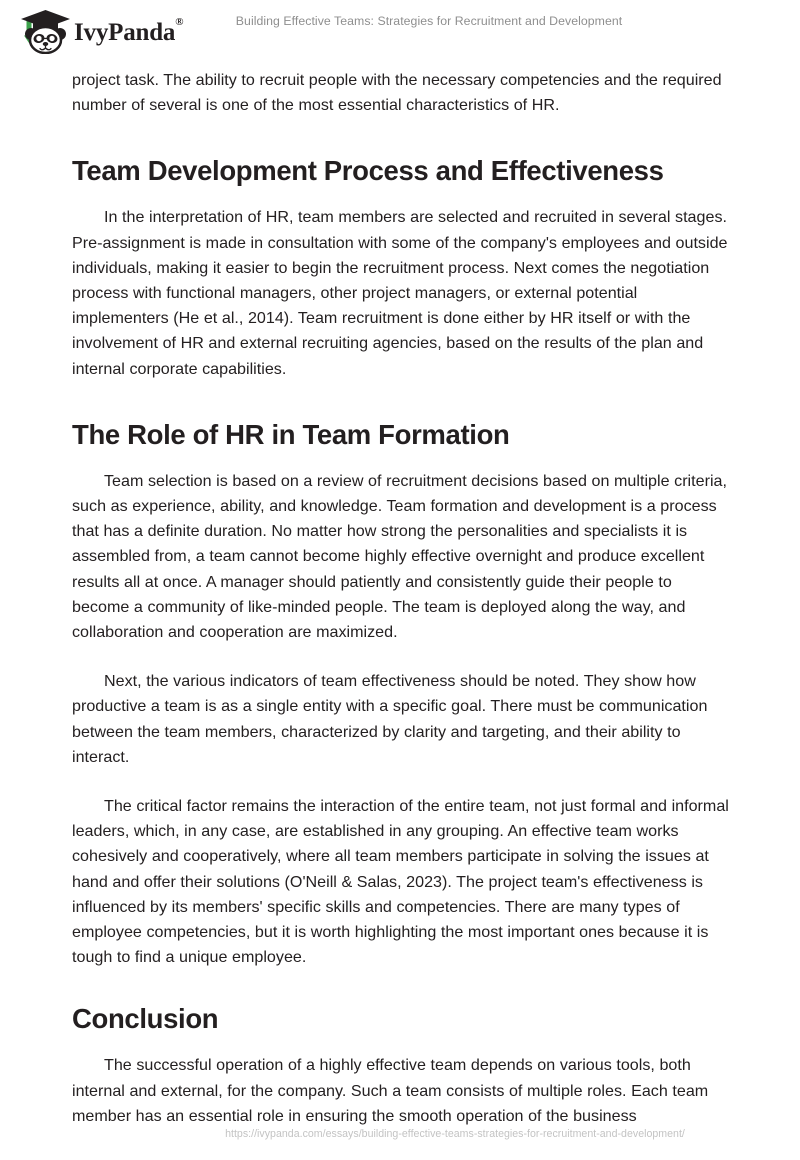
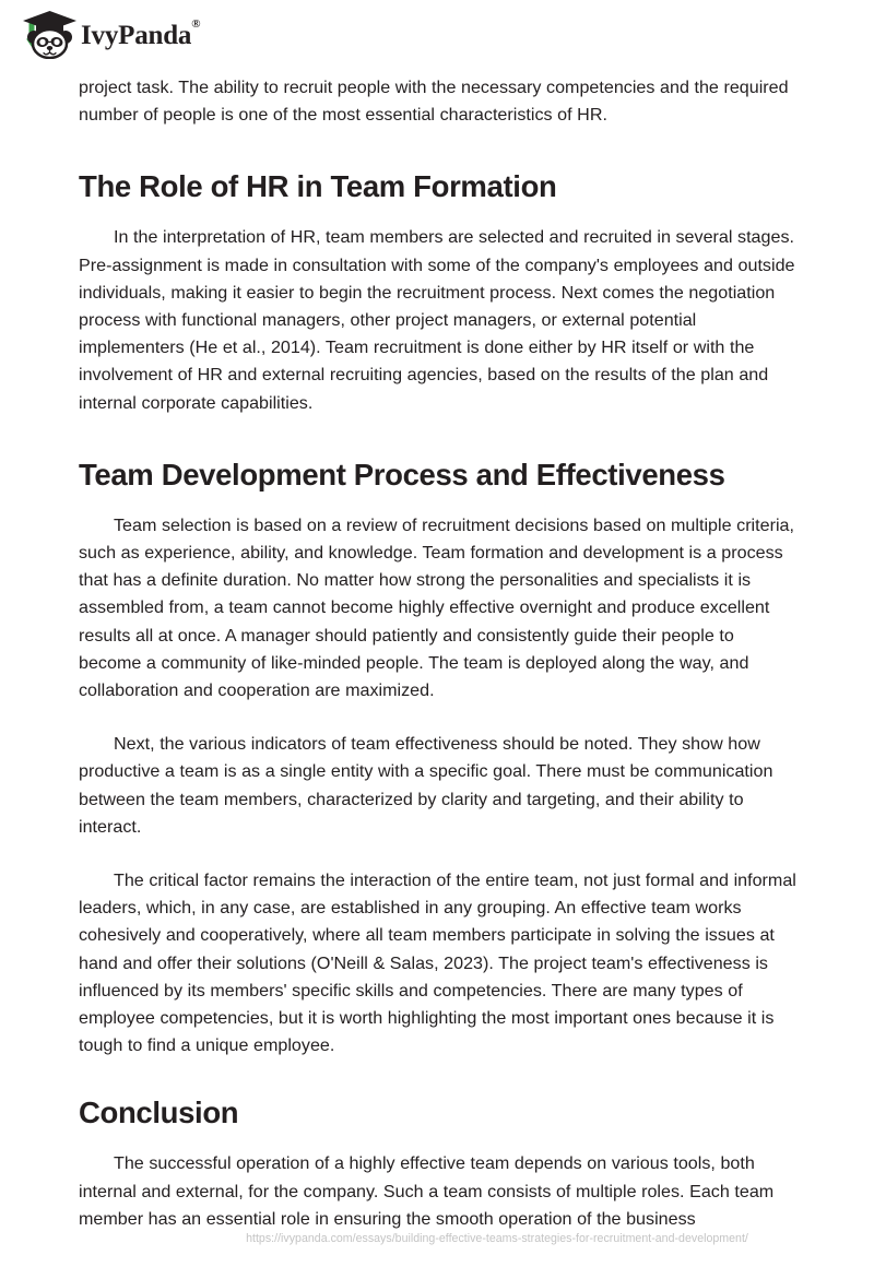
  IvyPanda®
- Building Effective Teams: Strategies for Recruitment and Development
- project task. The ability to recruit people with the necessary competencies and the required number of several is one of the most essential characteristics of HR.
+ project task. The ability to recruit people with the necessary competencies and the required number of people is one of the most essential characteristics of HR.
- Team Development Process and Effectiveness
+ The Role of HR in Team Formation
  In the interpretation of HR, team members are selected and recruited in several stages. Pre-assignment is made in consultation with some of the company's employees and outside individuals, making it easier to begin the recruitment process. Next comes the negotiation process with functional managers, other project managers, or external potential implementers (He et al., 2014). Team recruitment is done either by HR itself or with the involvement of HR and external recruiting agencies, based on the results of the plan and internal corporate capabilities.
- The Role of HR in Team Formation
+ Team Development Process and Effectiveness
  Team selection is based on a review of recruitment decisions based on multiple criteria, such as experience, ability, and knowledge. Team formation and development is a process that has a definite duration. No matter how strong the personalities and specialists it is assembled from, a team cannot become highly effective overnight and produce excellent results all at once. A manager should patiently and consistently guide their people to become a community of like-minded people. The team is deployed along the way, and collaboration and cooperation are maximized.
  Next, the various indicators of team effectiveness should be noted. They show how productive a team is as a single entity with a specific goal. There must be communication between the team members, characterized by clarity and targeting, and their ability to interact.
  The critical factor remains the interaction of the entire team, not just formal and informal leaders, which, in any case, are established in any grouping. An effective team works cohesively and cooperatively, where all team members participate in solving the issues at hand and offer their solutions (O'Neill & Salas, 2023). The project team's effectiveness is influenced by its members' specific skills and competencies. There are many types of employee competencies, but it is worth highlighting the most important ones because it is tough to find a unique employee.
  Conclusion
  The successful operation of a highly effective team depends on various tools, both internal and external, for the company. Such a team consists of multiple roles. Each team member has an essential role in ensuring the smooth operation of the business
  https://ivypanda.com/essays/building-effective-teams-strategies-for-recruitment-and-development/
